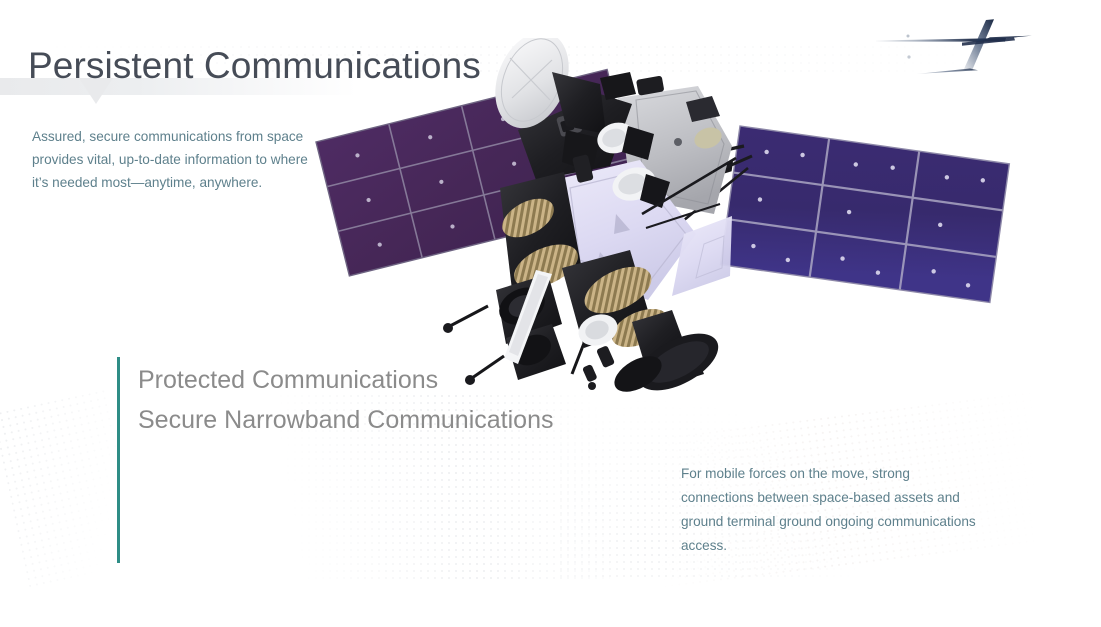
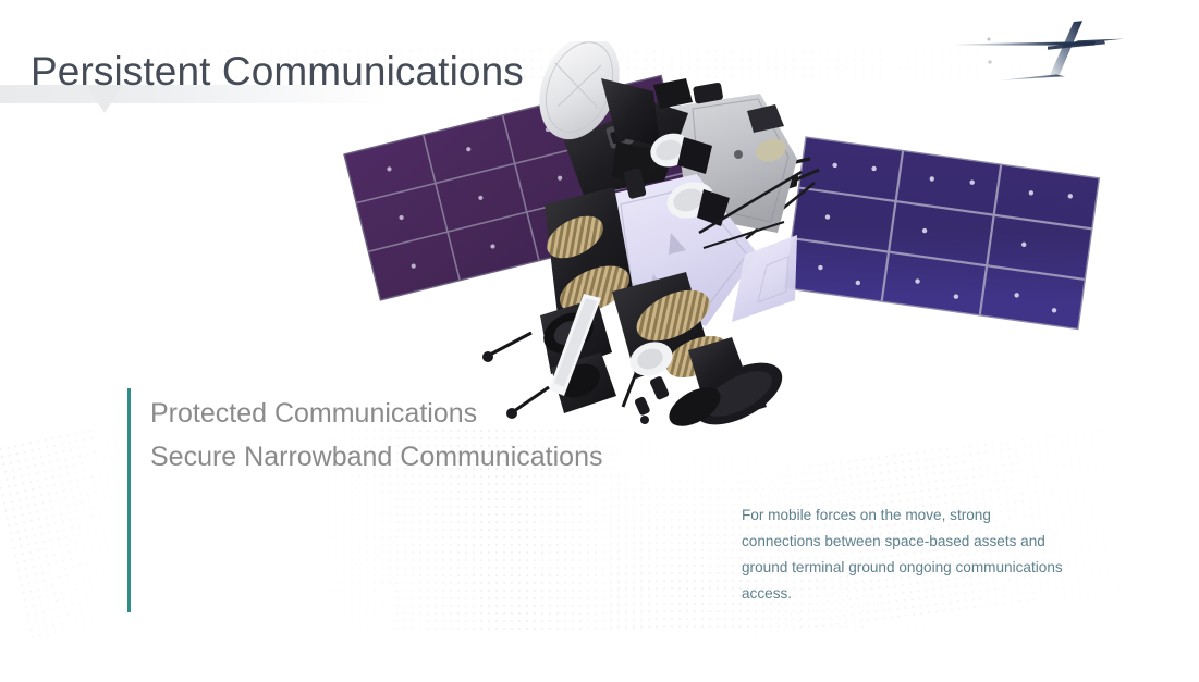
  Persistent Communications
- Assured, secure communications from space provides vital, up-to-date information to where it’s needed most—anytime, anywhere.
  Protected Communications
  Secure Narrowband Communications
  For mobile forces on the move, strong connections between space-based assets and ground terminal ground ongoing communications access.
